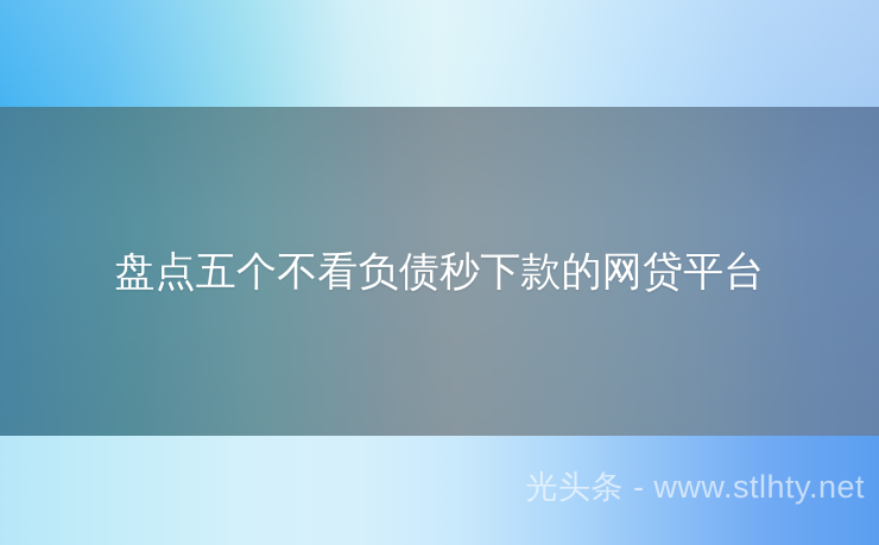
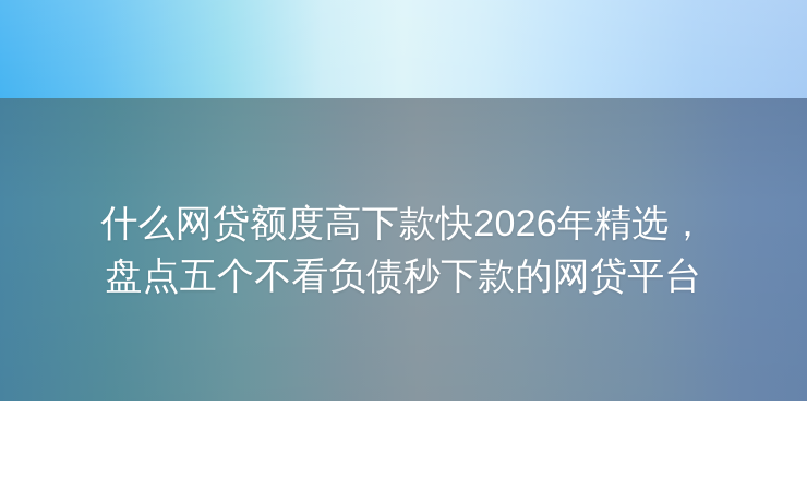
+ 什么网贷额度高下款快2026年精选，
  盘点五个不看负债秒下款的网贷平台
- 光头条 - www.stlhty.net
